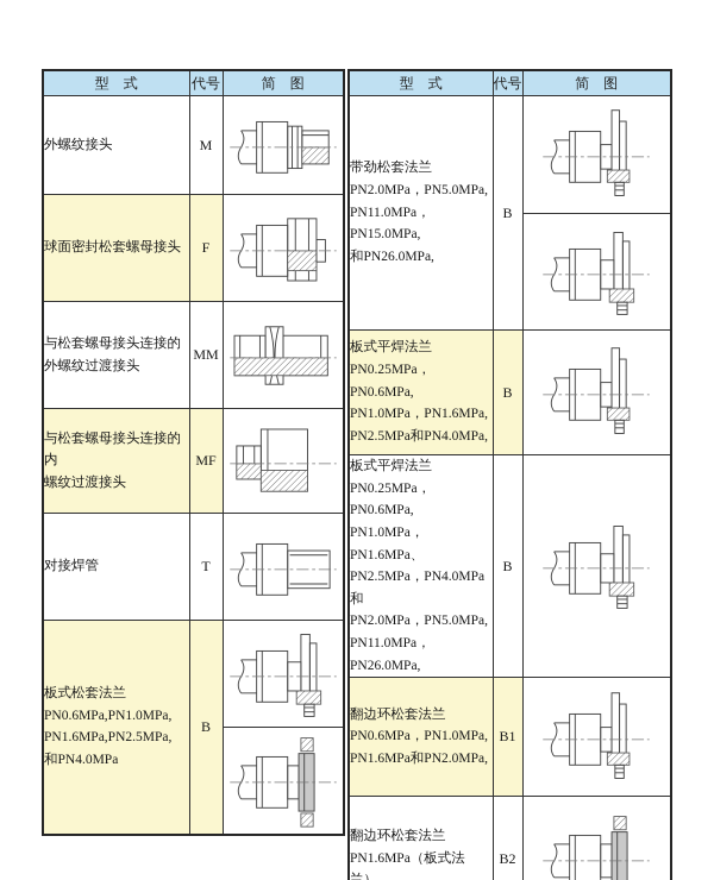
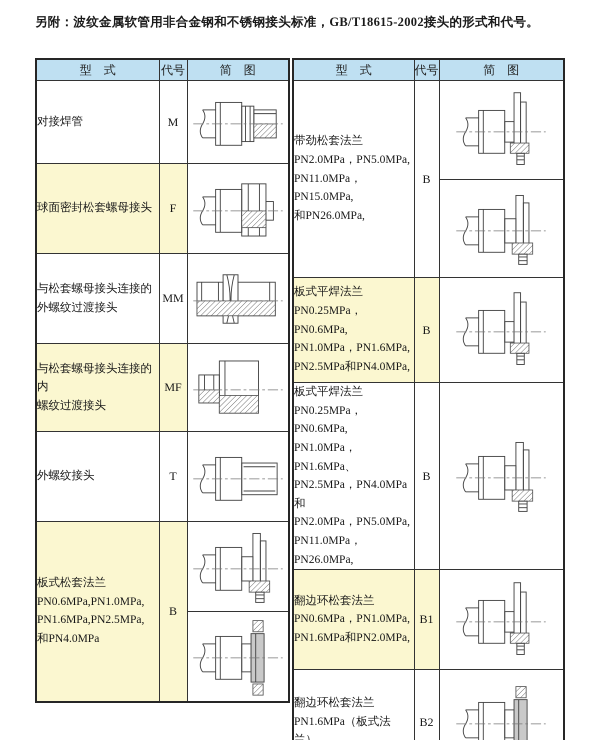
+ 另附：波纹金属软管用非合金钢和不锈钢接头标准，GB/T18615-2002接头的形式和代号。
  型 式	代号	简 图
- 外螺纹接头	M
+ 对接焊管	M
  球面密封松套螺母接头	F
  与松套螺母接头连接的 外螺纹过渡接头	MM
  与松套螺母接头连接的内 螺纹过渡接头	MF
- 对接焊管	T
+ 外螺纹接头	T
  板式松套法兰 PN0.6MPa,PN1.0MPa, PN1.6MPa,PN2.5MPa, 和PN4.0MPa	B
  型 式	代号	简 图
  带劲松套法兰 PN2.0MPa，PN5.0MPa, PN11.0MPa，PN15.0MPa, 和PN26.0MPa,	B
  板式平焊法兰 PN0.25MPa，PN0.6MPa, PN1.0MPa，PN1.6MPa, PN2.5MPa和PN4.0MPa,	B
  板式平焊法兰 PN0.25MPa，PN0.6MPa, PN1.0MPa，PN1.6MPa、 PN2.5MPa，PN4.0MPa和 PN2.0MPa，PN5.0MPa, PN11.0MPa，PN26.0MPa,	B
  翻边环松套法兰 PN0.6MPa，PN1.0MPa, PN1.6MPa和PN2.0MPa,	B1
  翻边环松套法兰 PN1.6MPa（板式法	B2
